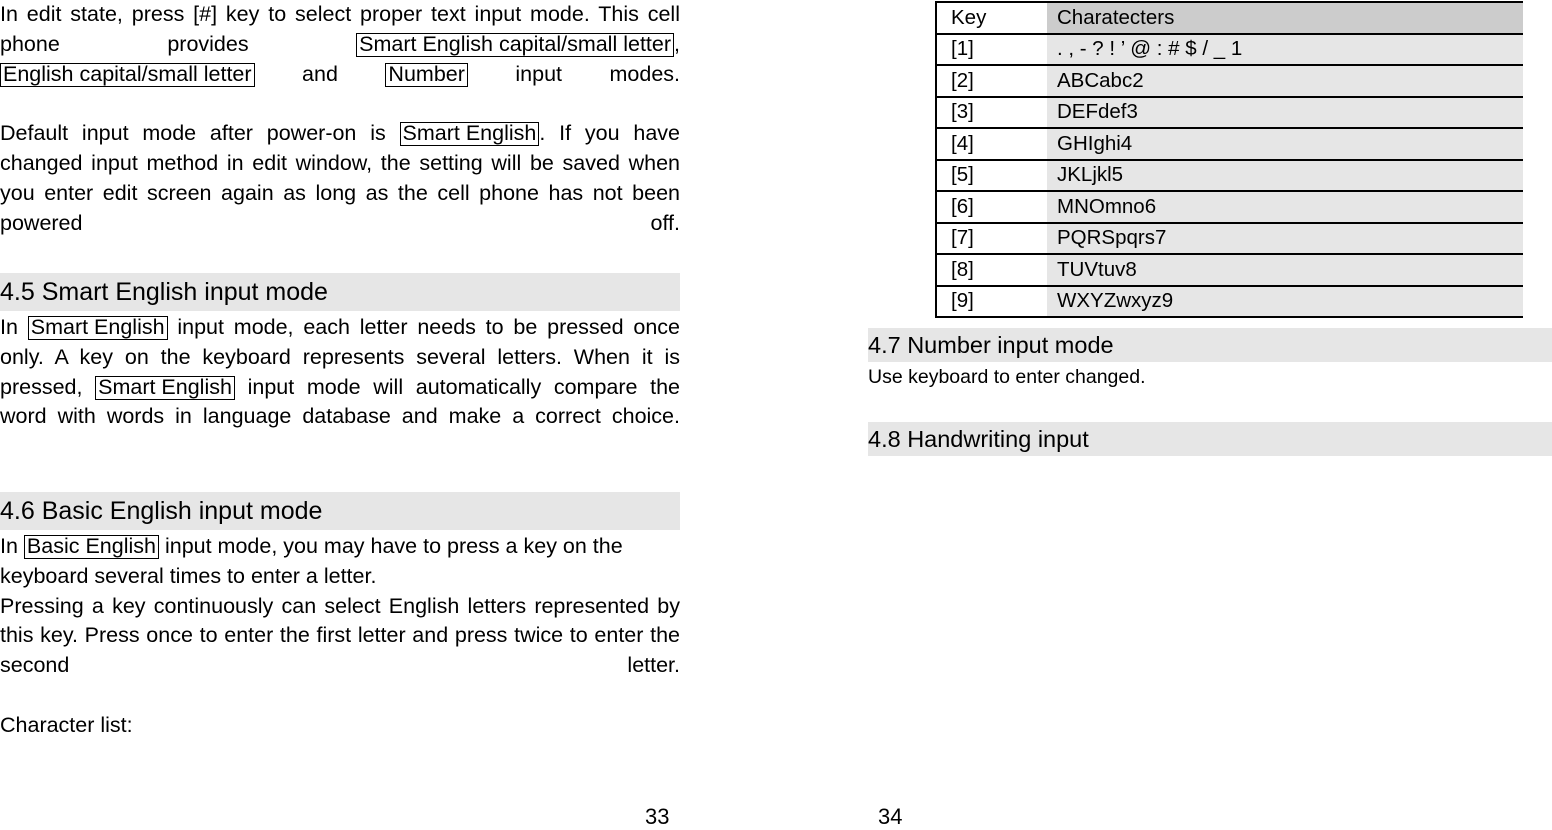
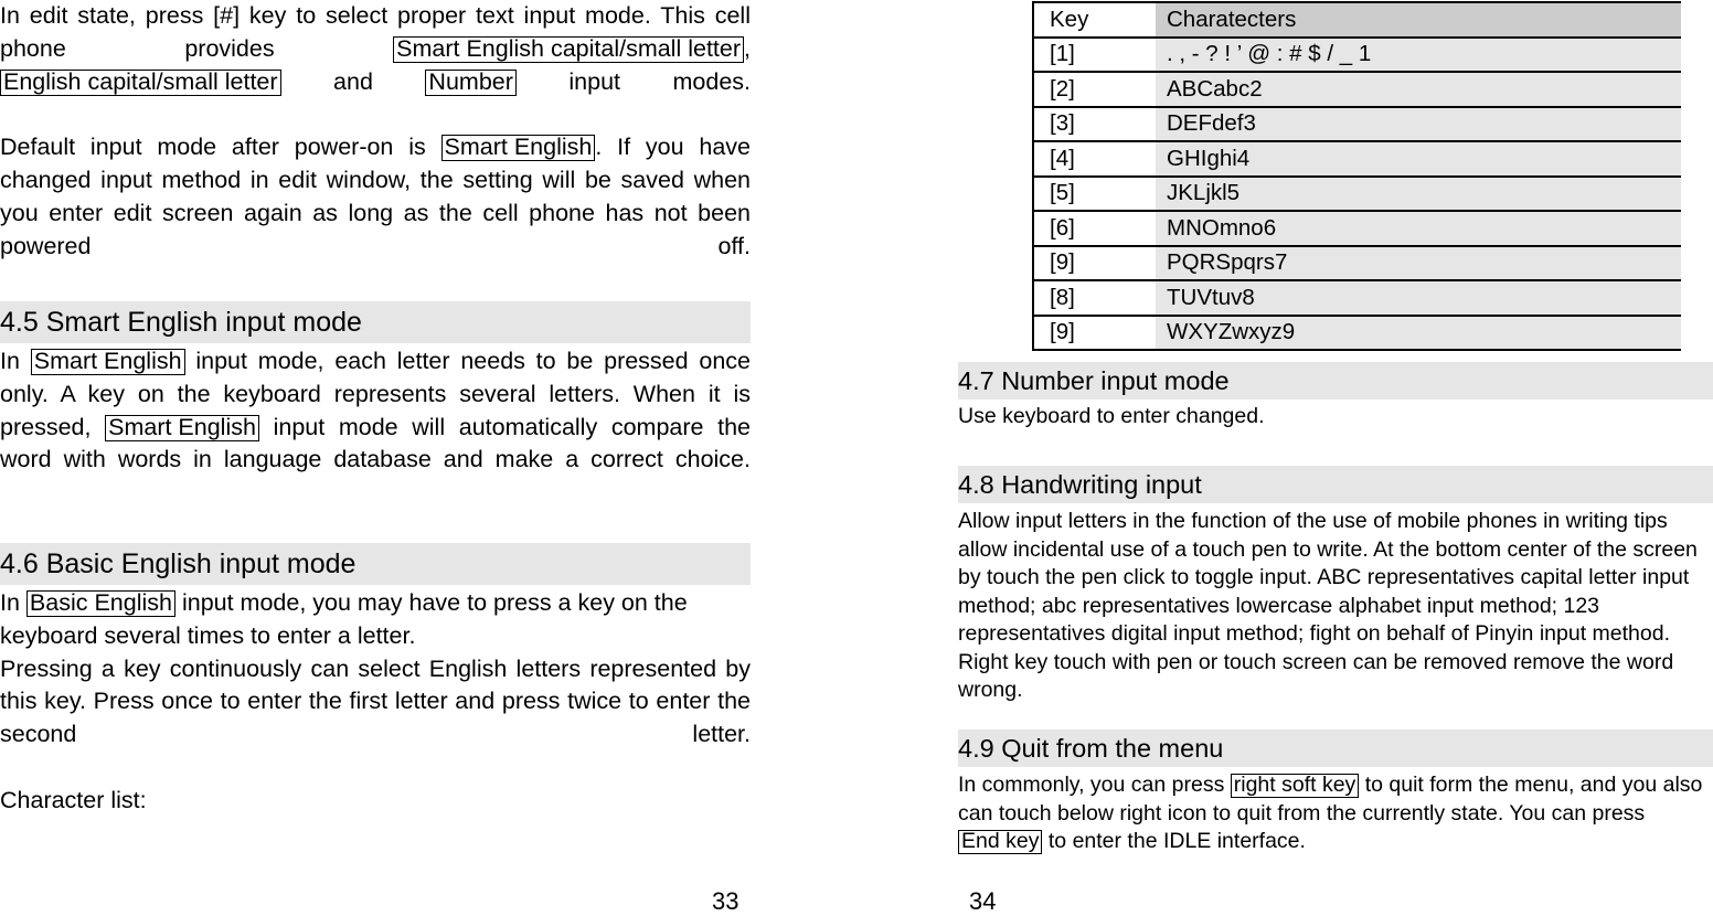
  In edit state, press [#] key to select proper text input mode. This cell phone provides Smart English capital/small letter , English capital/small letter and Number input modes.
  Default input mode after power-on is Smart English . If you have changed input method in edit window, the setting will be saved when you enter edit screen again as long as the cell phone has not been powered off.
  4.5 Smart English input mode
  In Smart English input mode, each letter needs to be pressed once only. A key on the keyboard represents several letters. When it is pressed, Smart English input mode will automatically compare the word with words in language database and make a correct choice.
  4.6 Basic English input mode
  In Basic English input mode, you may have to press a key on the keyboard several times to enter a letter.
  Pressing a key continuously can select English letters represented by this key. Press once to enter the first letter and press twice to enter the second letter.
  Character list:
  33
  Key	Charatecters
  [1]	. , - ? ! ’ @ : # $ / _ 1
  [2]	ABCabc2
  [3]	DEFdef3
  [4]	GHIghi4
  [5]	JKLjkl5
  [6]	MNOmno6
- [7]	PQRSpqrs7
+ [9]	PQRSpqrs7
  [8]	TUVtuv8
  [9]	WXYZwxyz9
  4.7 Number input mode
  Use keyboard to enter changed.
  4.8 Handwriting input
+ Allow input letters in the function of the use of mobile phones in writing tips allow incidental use of a touch pen to write. At the bottom center of the screen by touch the pen click to toggle input. ABC representatives capital letter input method; abc representatives lowercase alphabet input method; 123 representatives digital input method; fight on behalf of Pinyin input method. Right key touch with pen or touch screen can be removed remove the word wrong.
+ 4.9 Quit from the menu
+ In commonly, you can press right soft key to quit form the menu, and you also can touch below right icon to quit from the currently state. You can press End key to enter the IDLE interface.
  34
